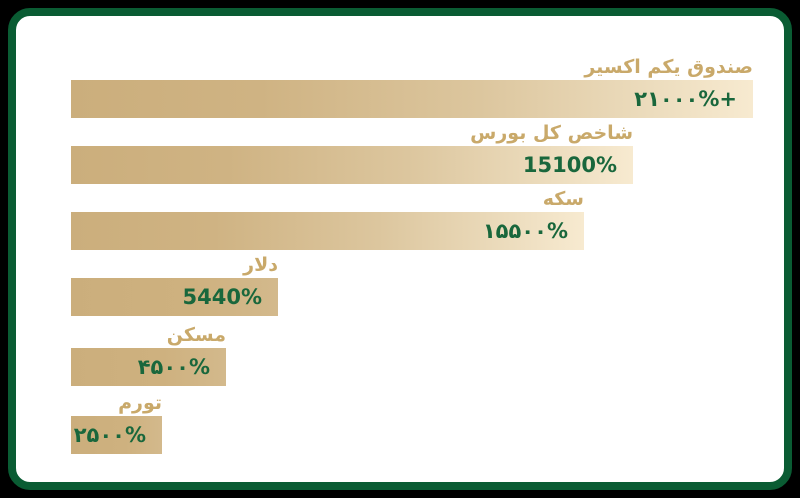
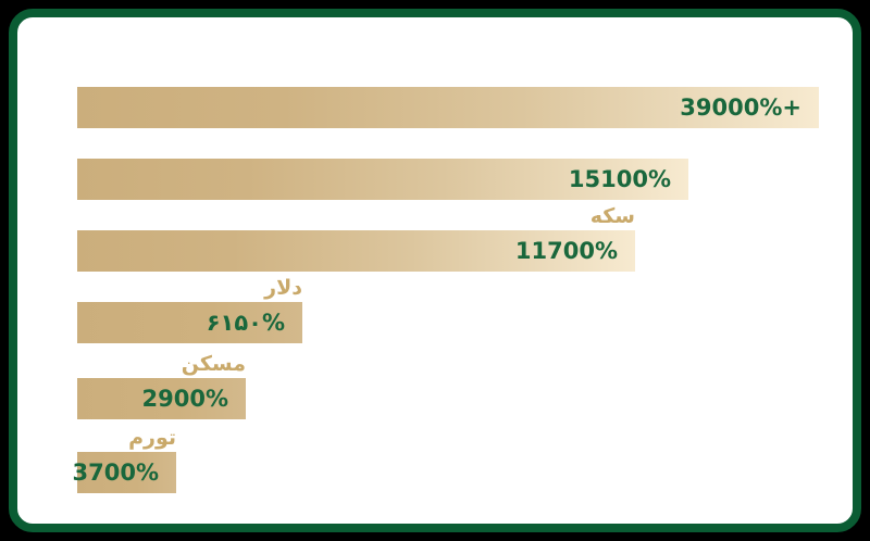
- صندوق یکم اکسیر
- +۲۱۰۰۰%
+ +39000%
- شاخص کل بورس
  15100%
  سکه
- ۱۵۵۰۰%
+ 11700%
  دلار
- 5440%
+ ۶۱۵۰%
  مسکن
- ۴۵۰۰%
+ 2900%
  تورم
- ۲۵۰۰%
+ 3700%
